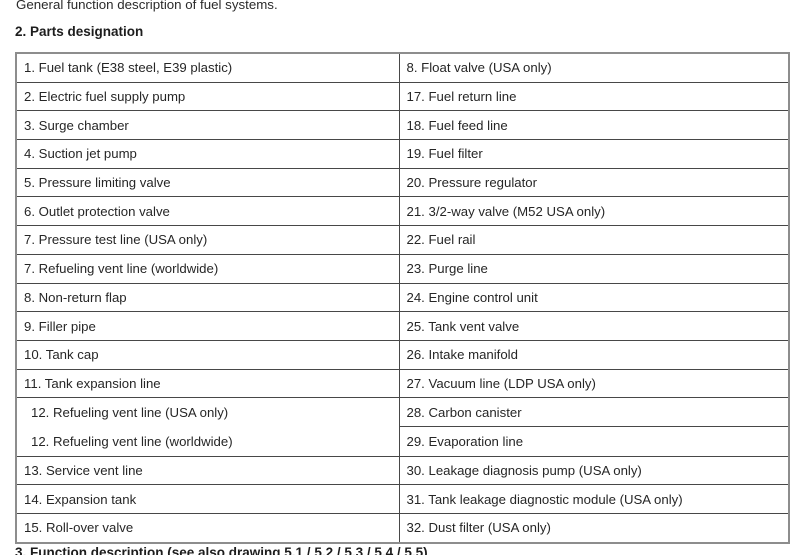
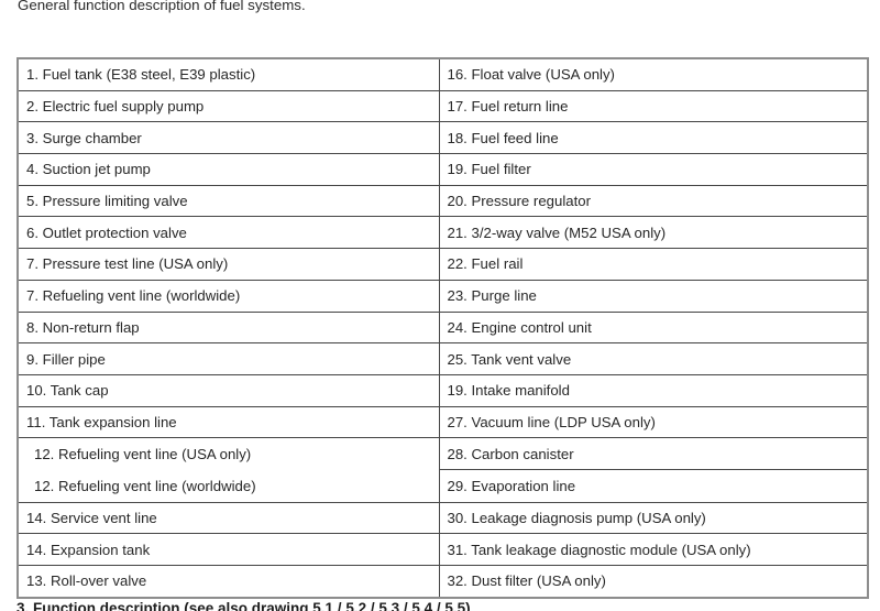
  General function description of fuel systems.
- 2. Parts designation
- 1. Fuel tank (E38 steel, E39 plastic)	8. Float valve (USA only)
+ 1. Fuel tank (E38 steel, E39 plastic)	16. Float valve (USA only)
  2. Electric fuel supply pump	17. Fuel return line
  3. Surge chamber	18. Fuel feed line
  4. Suction jet pump	19. Fuel filter
  5. Pressure limiting valve	20. Pressure regulator
  6. Outlet protection valve	21. 3/2-way valve (M52 USA only)
  7. Pressure test line (USA only)	22. Fuel rail
  7. Refueling vent line (worldwide)	23. Purge line
  8. Non-return flap	24. Engine control unit
  9. Filler pipe	25. Tank vent valve
- 10. Tank cap	26. Intake manifold
+ 10. Tank cap	19. Intake manifold
  11. Tank expansion line	27. Vacuum line (LDP USA only)
  12. Refueling vent line (USA only) 12. Refueling vent line (worldwide)	28. Carbon canister
  29. Evaporation line
- 13. Service vent line	30. Leakage diagnosis pump (USA only)
+ 14. Service vent line	30. Leakage diagnosis pump (USA only)
  14. Expansion tank	31. Tank leakage diagnostic module (USA only)
- 15. Roll-over valve	32. Dust filter (USA only)
+ 13. Roll-over valve	32. Dust filter (USA only)
  3. Function description (see also drawing 5.1 / 5.2 / 5.3 / 5.4 / 5.5)
